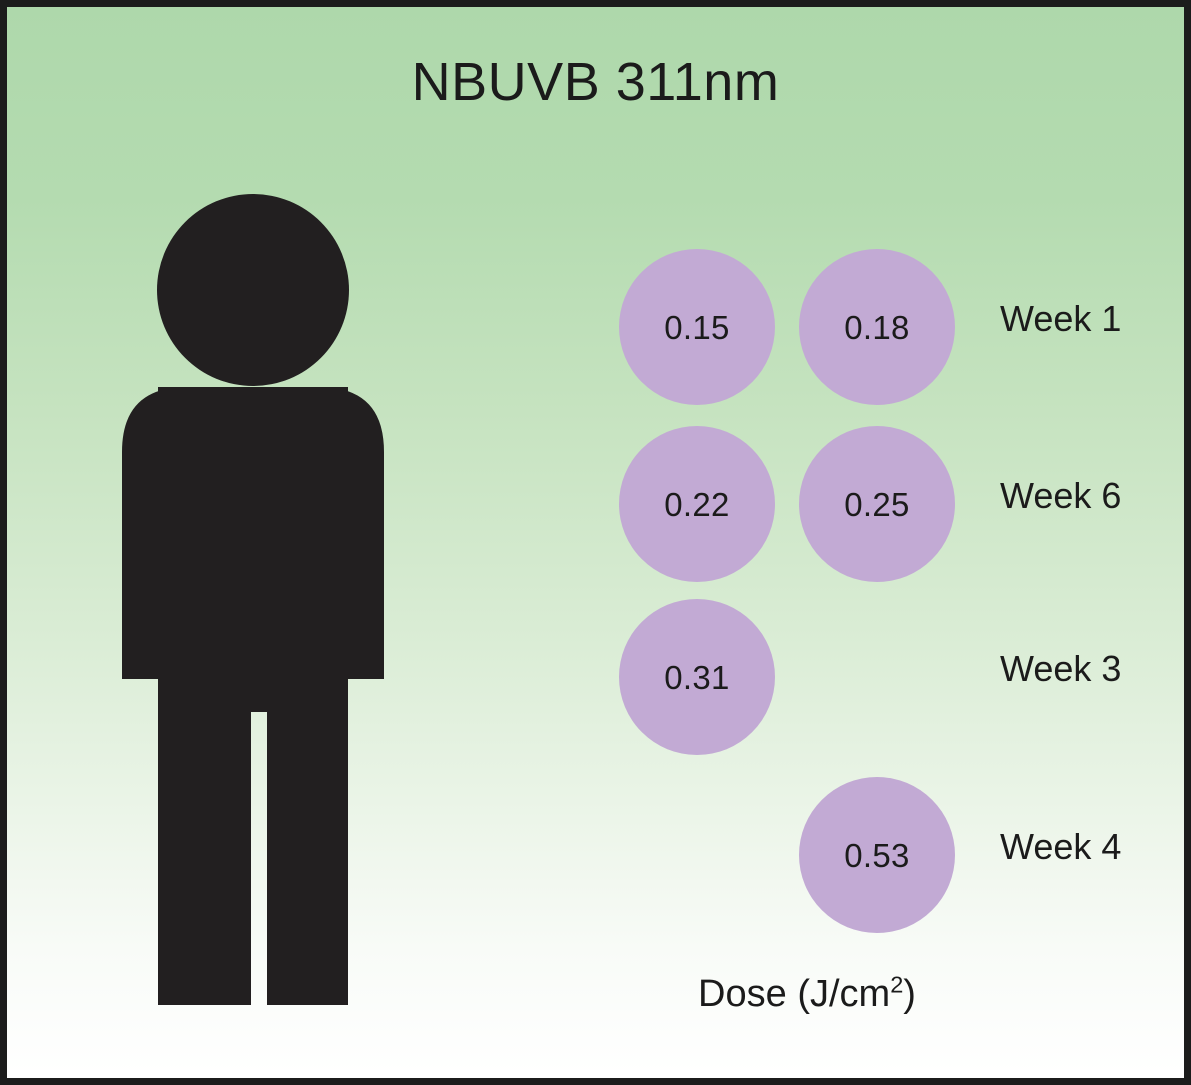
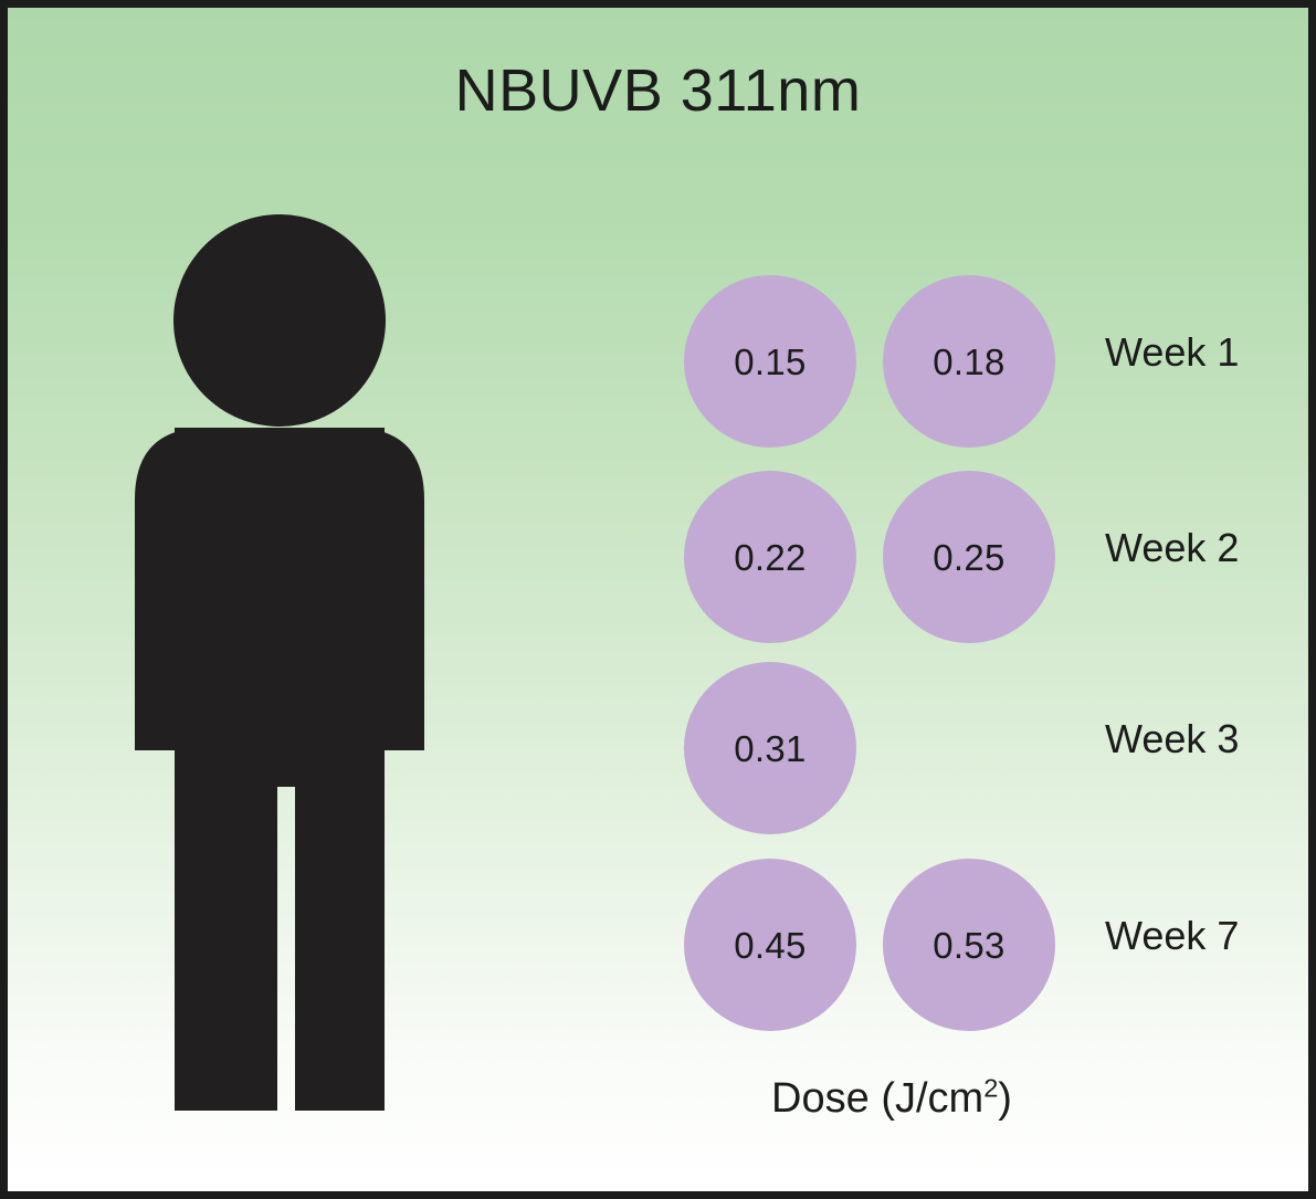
  NBUVB 311nm
  0.15
  0.18
  Week 1
  0.22
  0.25
- Week 6
+ Week 2
  0.31
  Week 3
+ 0.45
  0.53
- Week 4
+ Week 7
  Dose (J/cm2)
